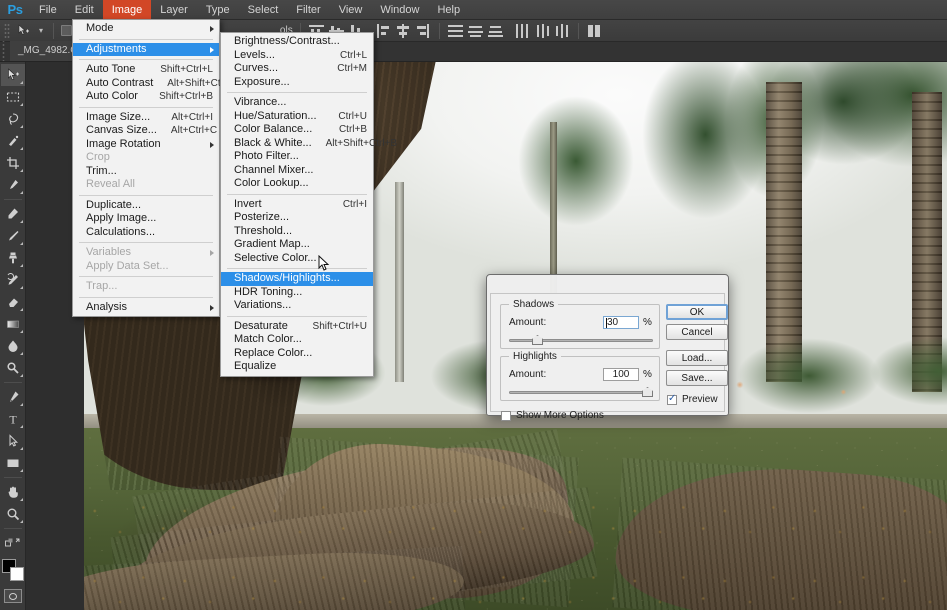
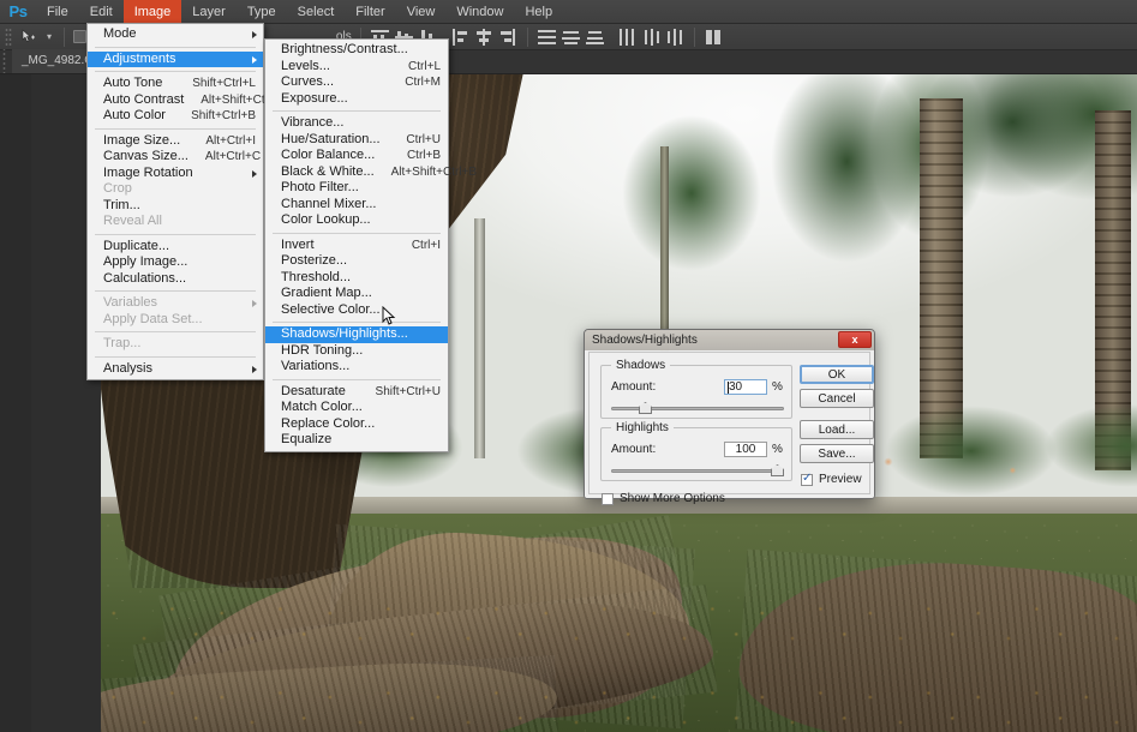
  Ps
  File
  Edit
  Image
  Layer
  Type
  Select
  Filter
  View
  Window
  Help
  ▾
  ols
  _MG_4982.
- T
  Mode
  Adjustments
  Auto Tone
  Shift+Ctrl+L
  Auto Contrast
  Auto Color
  Shift+Ctrl+B
  Image Size...
  Alt+Ctrl+I
  Canvas Size...
  Alt+Ctrl+C
  Image Rotation
  Crop
  Trim...
  Reveal All
  Duplicate...
  Apply Image...
  Calculations...
  Variables
  Apply Data Set...
  Trap...
  Analysis
  Brightness/Contrast...
  Levels...
  Ctrl+L
  Curves...
  Ctrl+M
  Exposure...
  Vibrance...
  Hue/Saturation...
  Ctrl+U
  Color Balance...
  Ctrl+B
  Black & White...
  Alt+Shift+Ctrl+B
  Photo Filter...
  Channel Mixer...
  Color Lookup...
  Invert
  Ctrl+I
  Posterize...
  Threshold...
  Gradient Map...
  Selective Color...
  Shadows/Highlights...
  HDR Toning...
  Variations...
  Desaturate
  Shift+Ctrl+U
  Match Color...
  Replace Color...
  Equalize
+ Shadows/Highlights
+ x
  Shadows
  Amount:
  30
  %
  Highlights
  Amount:
  100
  %
  Show More Options
  OK
  Cancel
  Load...
  Save...
  Preview
